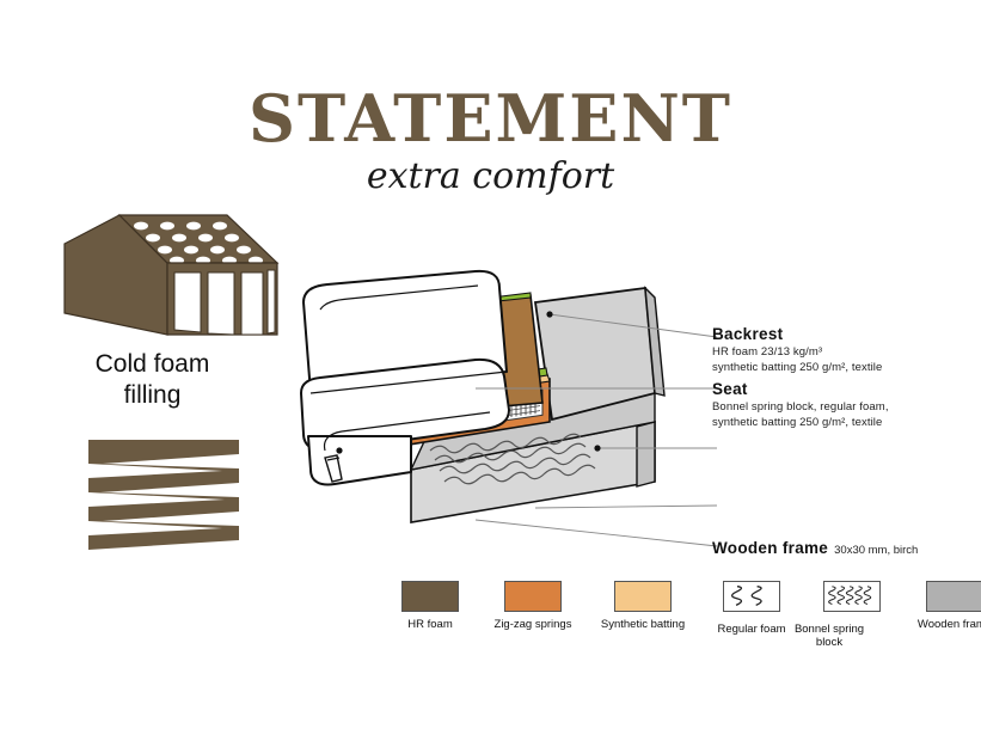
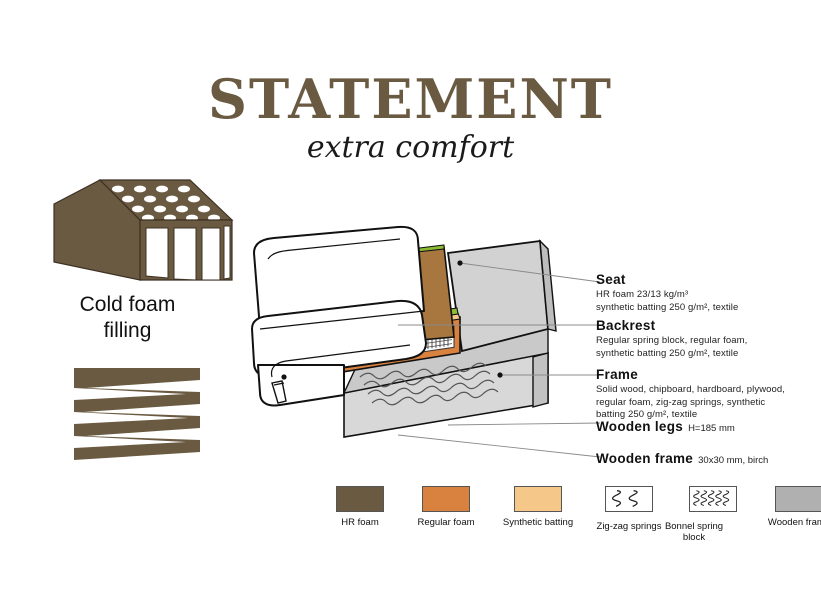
  STATEMENT
  extra comfort
  Cold foam
  filling
- Backrest
+ Seat
  HR foam 23/13 kg/m³
  synthetic batting 250 g/m², textile
- Seat
+ Backrest
- Bonnel spring block, regular foam,
+ Regular spring block, regular foam,
  synthetic batting 250 g/m², textile
+ Frame
+ Solid wood, chipboard, hardboard, plywood,
+ regular foam, zig-zag springs, synthetic
+ batting 250 g/m², textile
+ Wooden legs
+ H=185 mm
  Wooden frame
  30x30 mm, birch
  HR foam
- Zig-zag springs
+ Regular foam
  Synthetic batting
- Regular foam
+ Zig-zag springs
  Bonnel spring block
  Wooden fra
